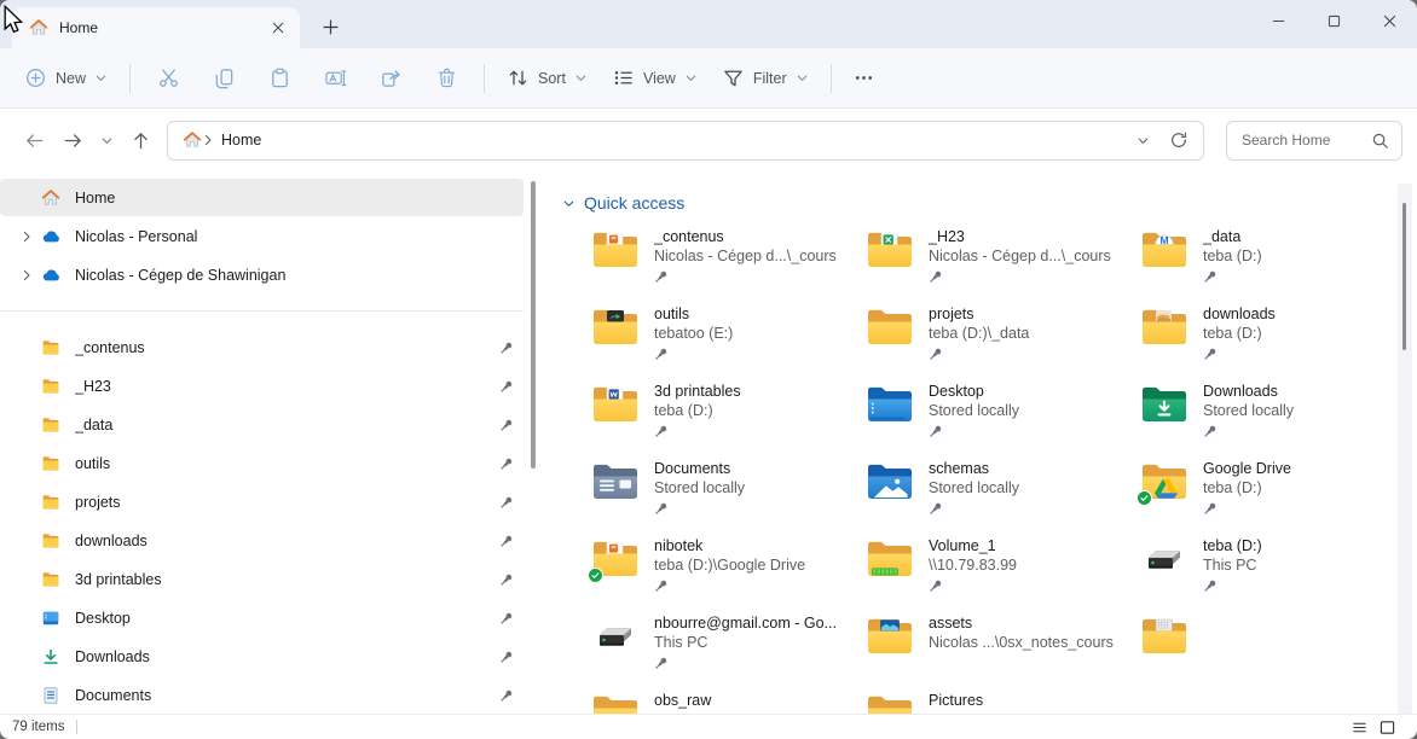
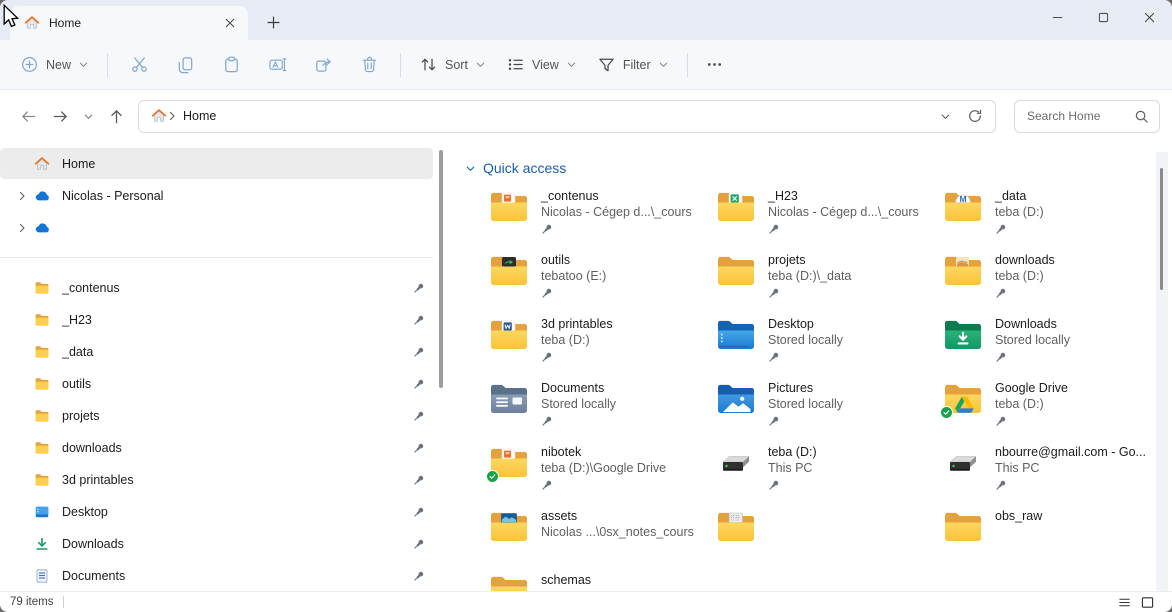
  Home
  New
  Sort
  View
  Filter
  Home
  Search Home
  Home
  Nicolas - Personal
- Nicolas - Cégep de Shawinigan
  _contenus
  _H23
  _data
  outils
  projets
  downloads
  3d printables
  Desktop
  Downloads
  Documents
  Quick access
  _contenus
  Nicolas - Cégep d...\_cours
  _H23
  Nicolas - Cégep d...\_cours
  M
  _data
  teba (D:)
  outils
  tebatoo (E:)
  projets
  teba (D:)\_data
  downloads
  teba (D:)
  3d printables
  teba (D:)
  Desktop
  Stored locally
  Downloads
  Stored locally
  Documents
  Stored locally
- schemas
+ Pictures
  Stored locally
  Google Drive
  teba (D:)
  nibotek
  teba (D:)\Google Drive
- Volume_1
- \\10.79.83.99
  teba (D:)
  This PC
  nbourre@gmail.com - Go...
  This PC
  assets
  Nicolas ...\0sx_notes_cours
  obs_raw
- Pictures
+ schemas
  79 items
